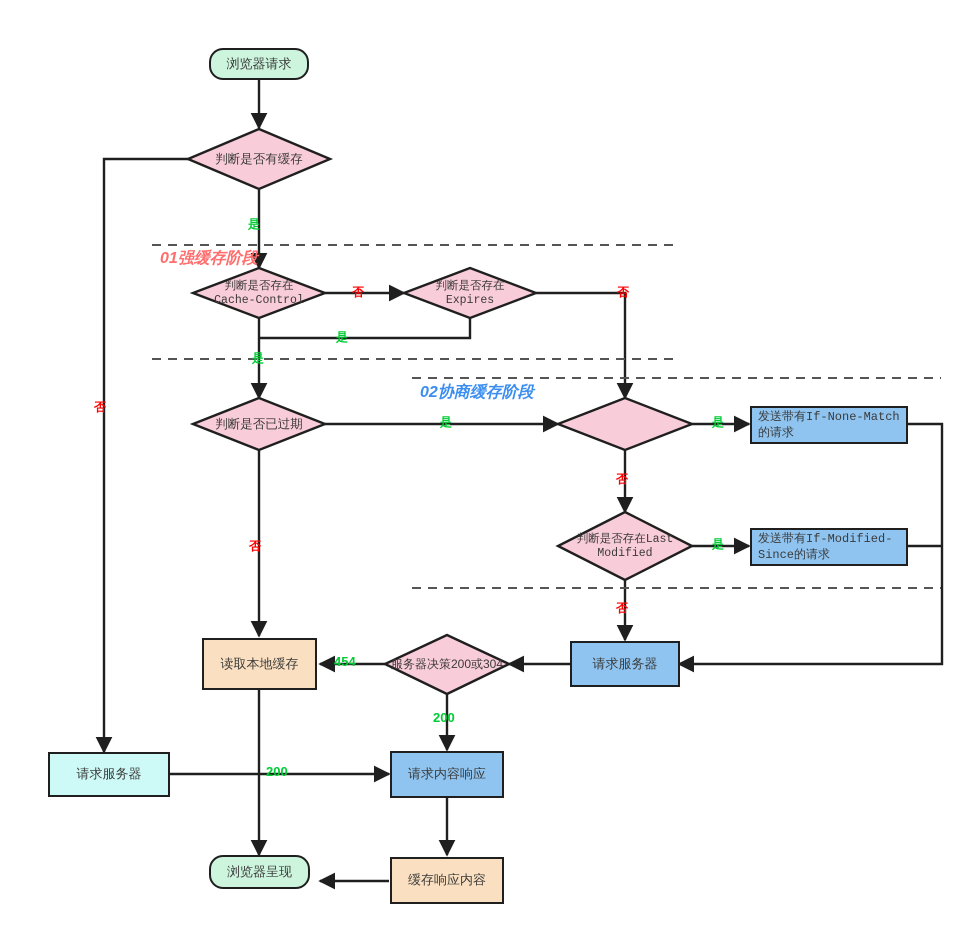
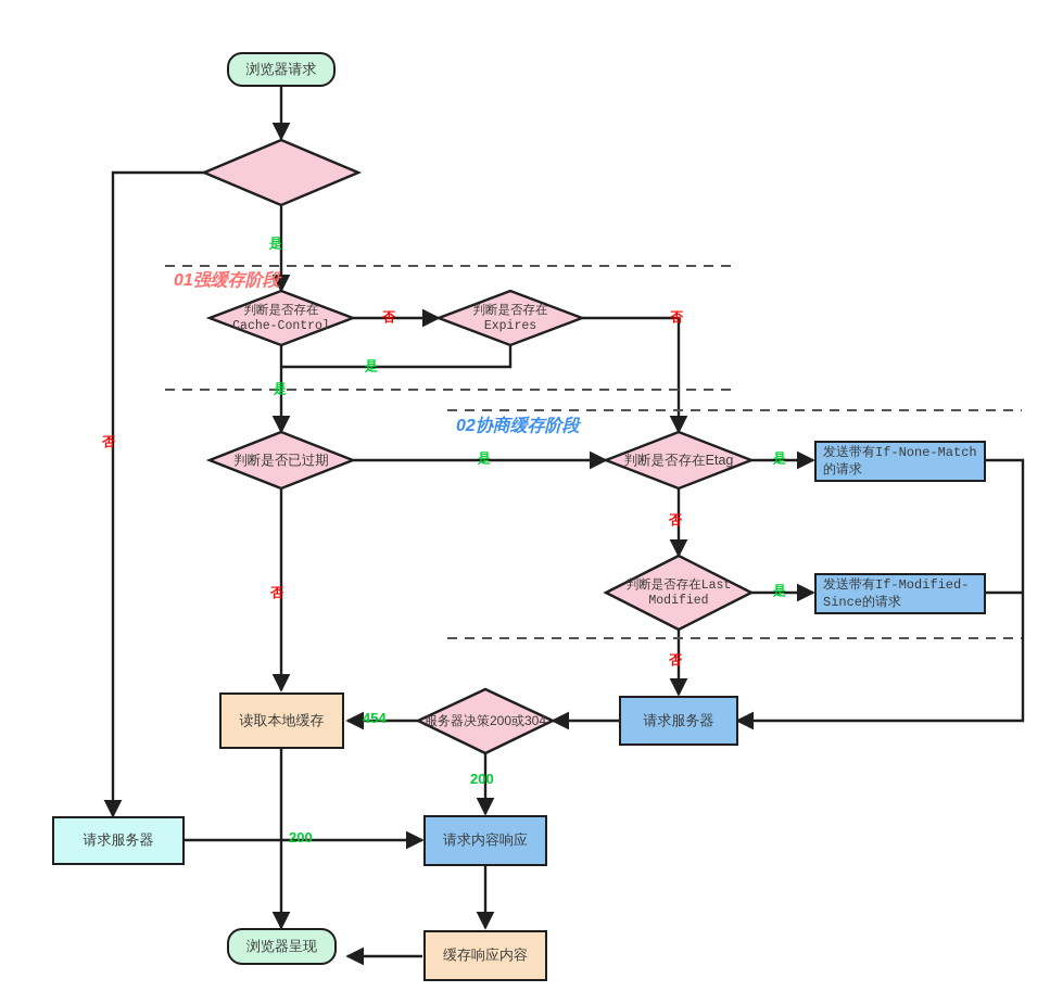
  浏览器请求
- 判断是否有缓存
  判断是否存在
  Cache-Control
  判断是否存在
  Expires
  判断是否已过期
+ 判断是否存在Etag
  判断是否存在Last
  Modified
  发送带有If-None-Match的请求
  发送带有If-Modified-Since的请求
  读取本地缓存
  服务器决策200或304
  请求服务器
  请求服务器
  请求内容响应
  缓存响应内容
  浏览器呈现
  01强缓存阶段
  02协商缓存阶段
  是
  否
  否
  是
  是
  否
  是
  否
  是
  否
  是
  否
  454
  200
  200
